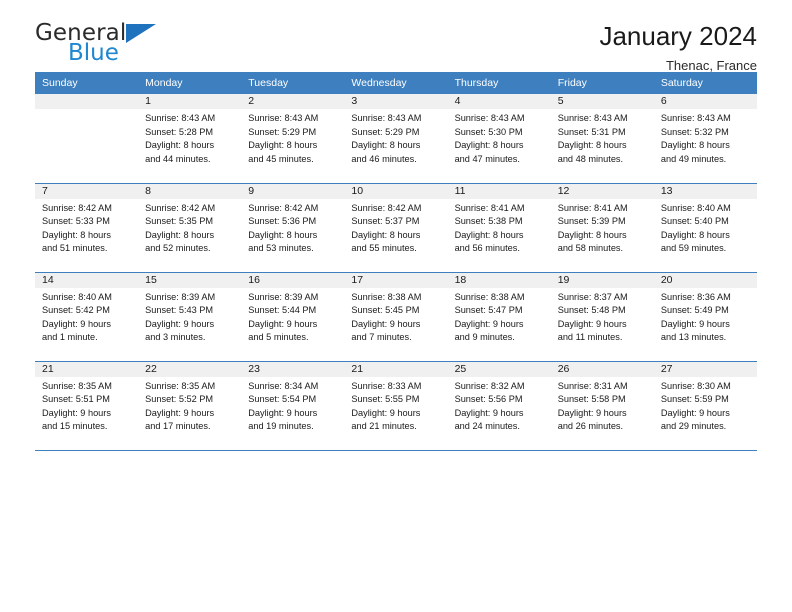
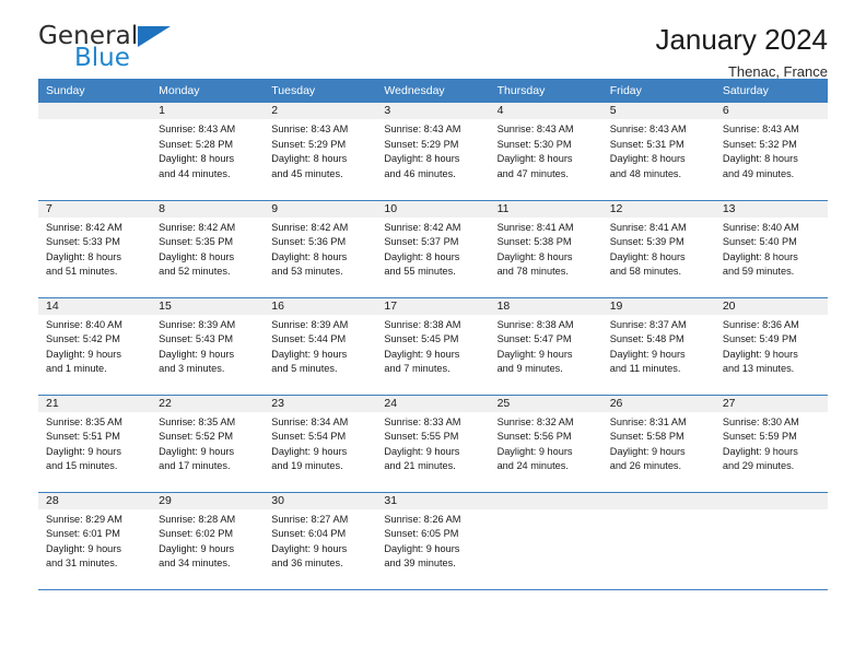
  General
  Blue
  January 2024
  Thenac, France
  Sunday	Monday	Tuesday	Wednesday	Thursday	Friday	Saturday
  	1Sunrise: 8:43 AMSunset: 5:28 PMDaylight: 8 hoursand 44 minutes.	2Sunrise: 8:43 AMSunset: 5:29 PMDaylight: 8 hoursand 45 minutes.	3Sunrise: 8:43 AMSunset: 5:29 PMDaylight: 8 hoursand 46 minutes.	4Sunrise: 8:43 AMSunset: 5:30 PMDaylight: 8 hoursand 47 minutes.	5Sunrise: 8:43 AMSunset: 5:31 PMDaylight: 8 hoursand 48 minutes.	6Sunrise: 8:43 AMSunset: 5:32 PMDaylight: 8 hoursand 49 minutes.
- 7Sunrise: 8:42 AMSunset: 5:33 PMDaylight: 8 hoursand 51 minutes.	8Sunrise: 8:42 AMSunset: 5:35 PMDaylight: 8 hoursand 52 minutes.	9Sunrise: 8:42 AMSunset: 5:36 PMDaylight: 8 hoursand 53 minutes.	10Sunrise: 8:42 AMSunset: 5:37 PMDaylight: 8 hoursand 55 minutes.	11Sunrise: 8:41 AMSunset: 5:38 PMDaylight: 8 hoursand 56 minutes.	12Sunrise: 8:41 AMSunset: 5:39 PMDaylight: 8 hoursand 58 minutes.	13Sunrise: 8:40 AMSunset: 5:40 PMDaylight: 8 hoursand 59 minutes.
+ 7Sunrise: 8:42 AMSunset: 5:33 PMDaylight: 8 hoursand 51 minutes.	8Sunrise: 8:42 AMSunset: 5:35 PMDaylight: 8 hoursand 52 minutes.	9Sunrise: 8:42 AMSunset: 5:36 PMDaylight: 8 hoursand 53 minutes.	10Sunrise: 8:42 AMSunset: 5:37 PMDaylight: 8 hoursand 55 minutes.	11Sunrise: 8:41 AMSunset: 5:38 PMDaylight: 8 hoursand 78 minutes.	12Sunrise: 8:41 AMSunset: 5:39 PMDaylight: 8 hoursand 58 minutes.	13Sunrise: 8:40 AMSunset: 5:40 PMDaylight: 8 hoursand 59 minutes.
  14Sunrise: 8:40 AMSunset: 5:42 PMDaylight: 9 hoursand 1 minute.	15Sunrise: 8:39 AMSunset: 5:43 PMDaylight: 9 hoursand 3 minutes.	16Sunrise: 8:39 AMSunset: 5:44 PMDaylight: 9 hoursand 5 minutes.	17Sunrise: 8:38 AMSunset: 5:45 PMDaylight: 9 hoursand 7 minutes.	18Sunrise: 8:38 AMSunset: 5:47 PMDaylight: 9 hoursand 9 minutes.	19Sunrise: 8:37 AMSunset: 5:48 PMDaylight: 9 hoursand 11 minutes.	20Sunrise: 8:36 AMSunset: 5:49 PMDaylight: 9 hoursand 13 minutes.
- 21Sunrise: 8:35 AMSunset: 5:51 PMDaylight: 9 hoursand 15 minutes.	22Sunrise: 8:35 AMSunset: 5:52 PMDaylight: 9 hoursand 17 minutes.	23Sunrise: 8:34 AMSunset: 5:54 PMDaylight: 9 hoursand 19 minutes.	21Sunrise: 8:33 AMSunset: 5:55 PMDaylight: 9 hoursand 21 minutes.	25Sunrise: 8:32 AMSunset: 5:56 PMDaylight: 9 hoursand 24 minutes.	26Sunrise: 8:31 AMSunset: 5:58 PMDaylight: 9 hoursand 26 minutes.	27Sunrise: 8:30 AMSunset: 5:59 PMDaylight: 9 hoursand 29 minutes.
+ 21Sunrise: 8:35 AMSunset: 5:51 PMDaylight: 9 hoursand 15 minutes.	22Sunrise: 8:35 AMSunset: 5:52 PMDaylight: 9 hoursand 17 minutes.	23Sunrise: 8:34 AMSunset: 5:54 PMDaylight: 9 hoursand 19 minutes.	24Sunrise: 8:33 AMSunset: 5:55 PMDaylight: 9 hoursand 21 minutes.	25Sunrise: 8:32 AMSunset: 5:56 PMDaylight: 9 hoursand 24 minutes.	26Sunrise: 8:31 AMSunset: 5:58 PMDaylight: 9 hoursand 26 minutes.	27Sunrise: 8:30 AMSunset: 5:59 PMDaylight: 9 hoursand 29 minutes.
+ 28Sunrise: 8:29 AMSunset: 6:01 PMDaylight: 9 hoursand 31 minutes.	29Sunrise: 8:28 AMSunset: 6:02 PMDaylight: 9 hoursand 34 minutes.	30Sunrise: 8:27 AMSunset: 6:04 PMDaylight: 9 hoursand 36 minutes.	31Sunrise: 8:26 AMSunset: 6:05 PMDaylight: 9 hoursand 39 minutes.
